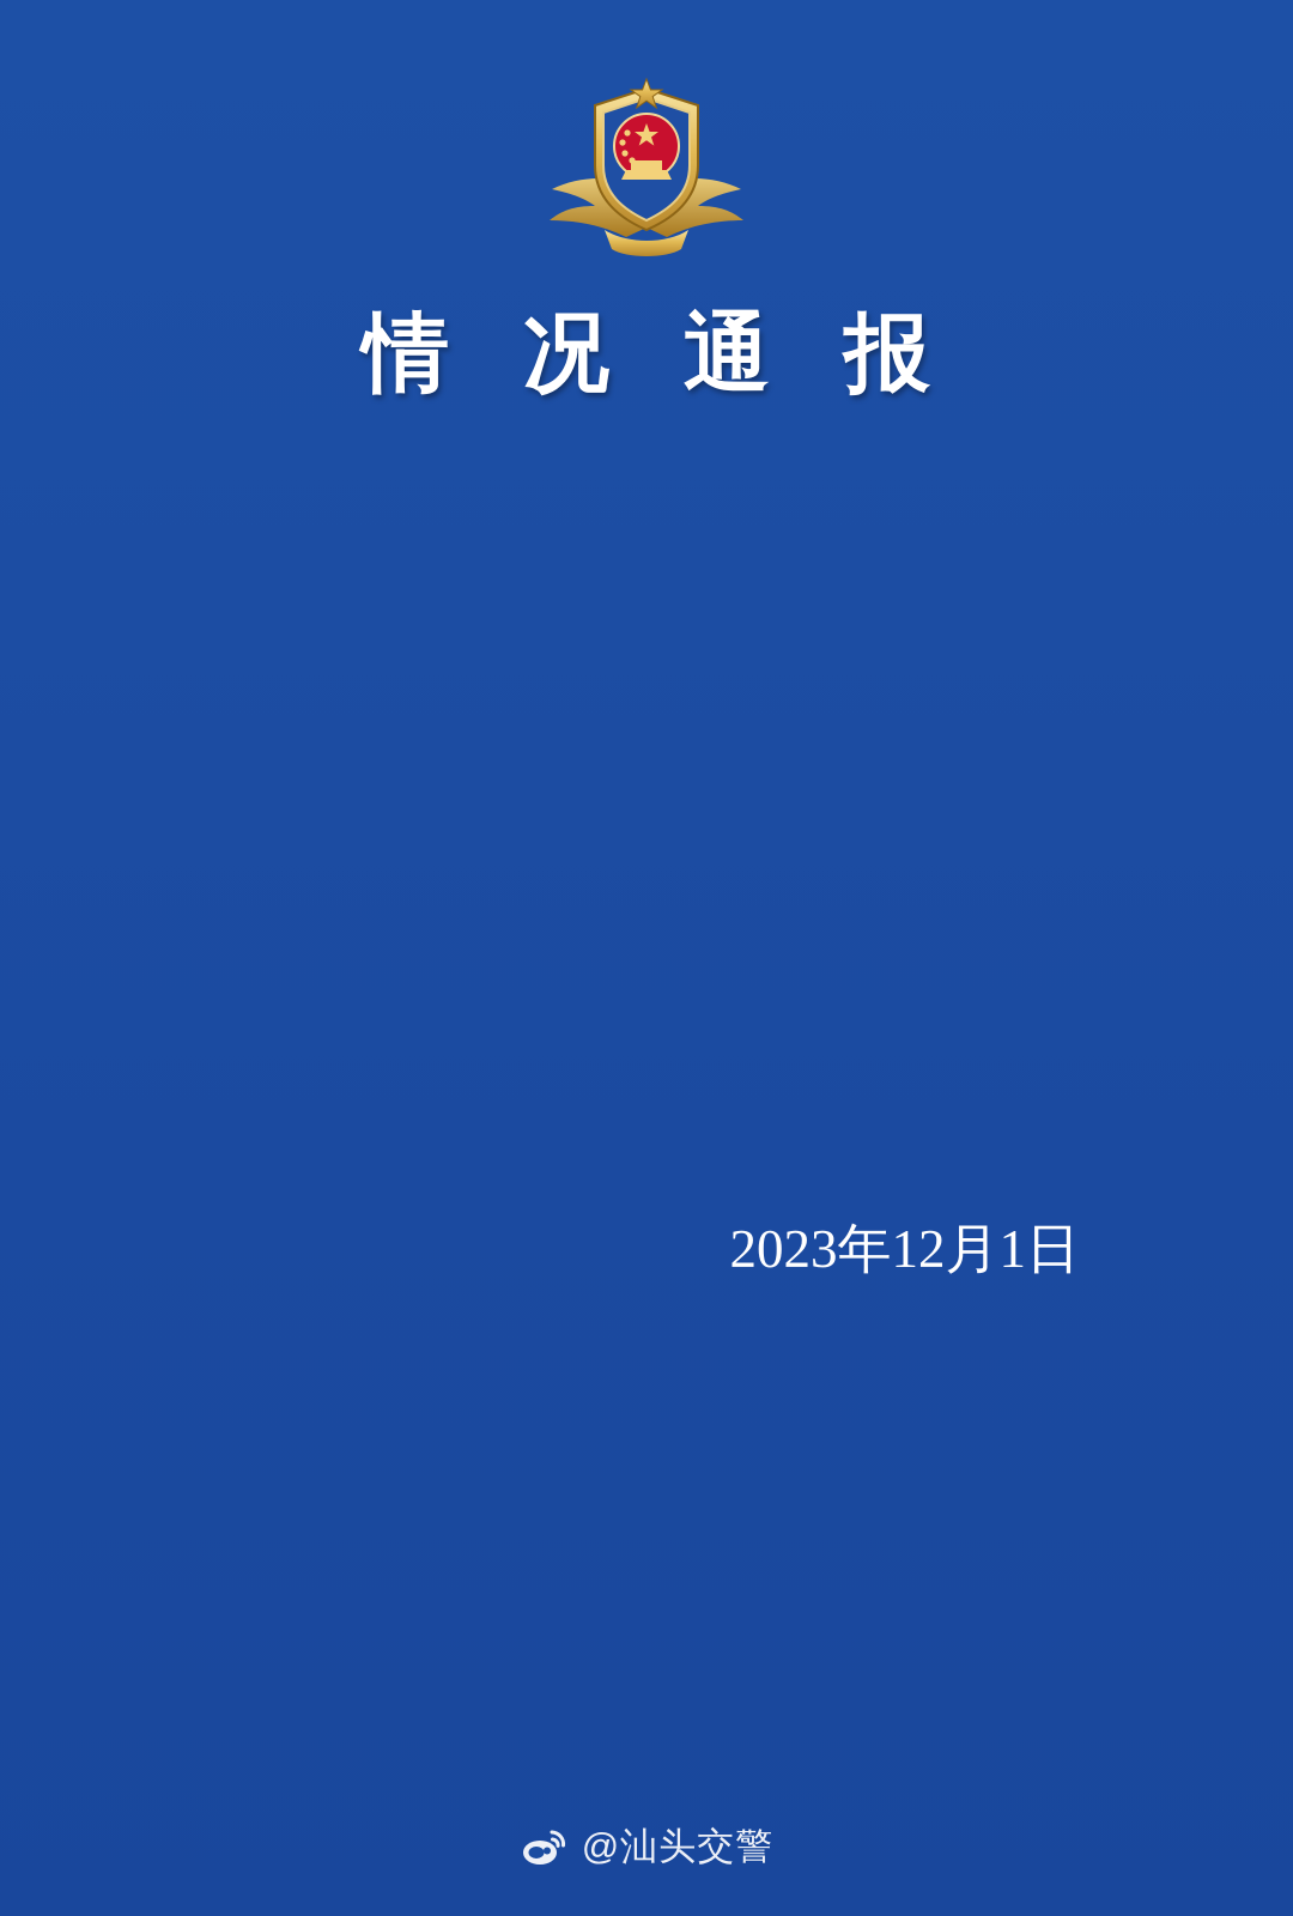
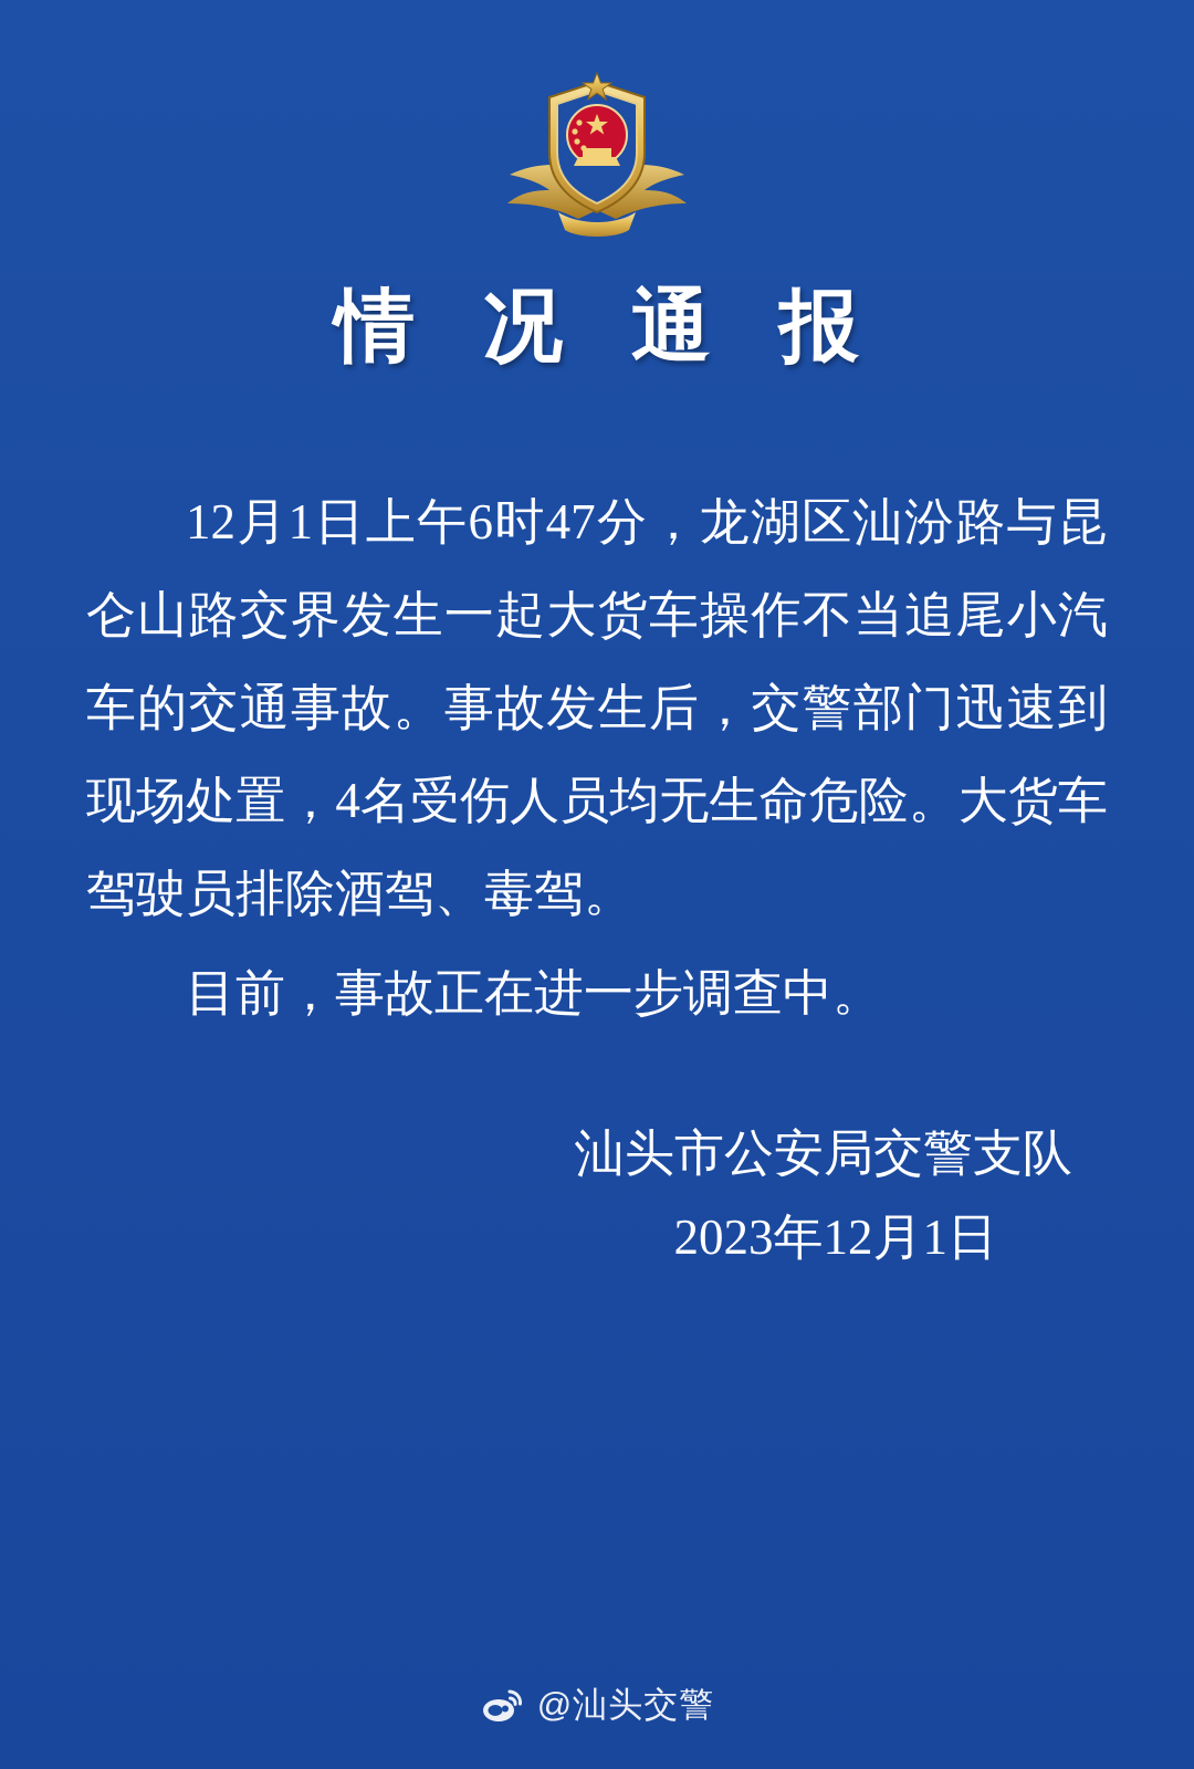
  情 况 通 报
+ 12月1日上午6时47分，龙湖区汕汾路与昆仑山路交界发生一起大货车操作不当追尾小汽车的交通事故。事故发生后，交警部门迅速到现场处置，4名受伤人员均无生命危险。大货车驾驶员排除酒驾、毒驾。
+ 目前，事故正在进一步调查中。
+ 汕头市公安局交警支队
  2023年12月1日
  @汕头交警
